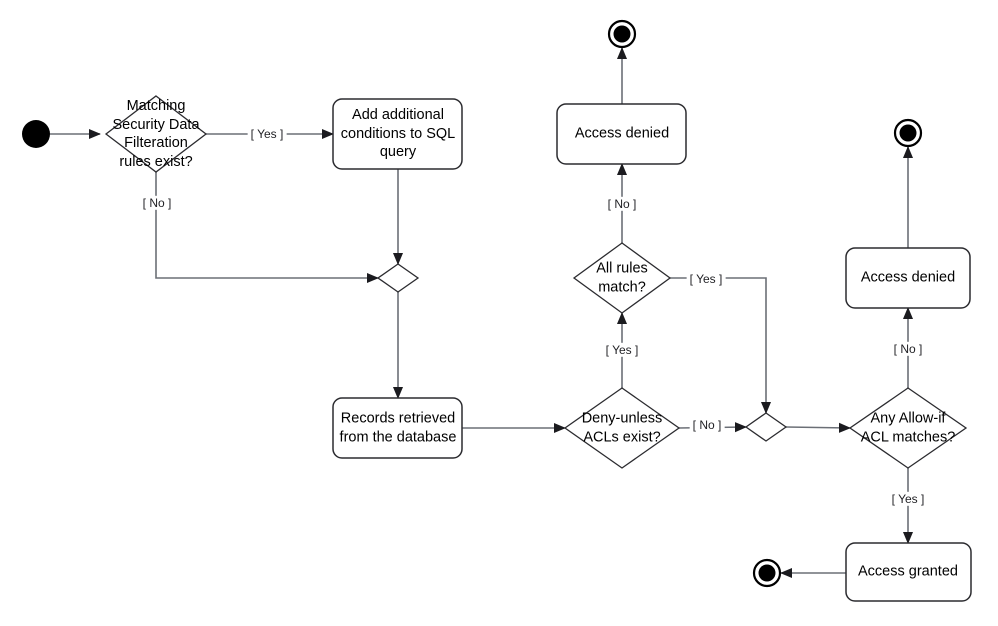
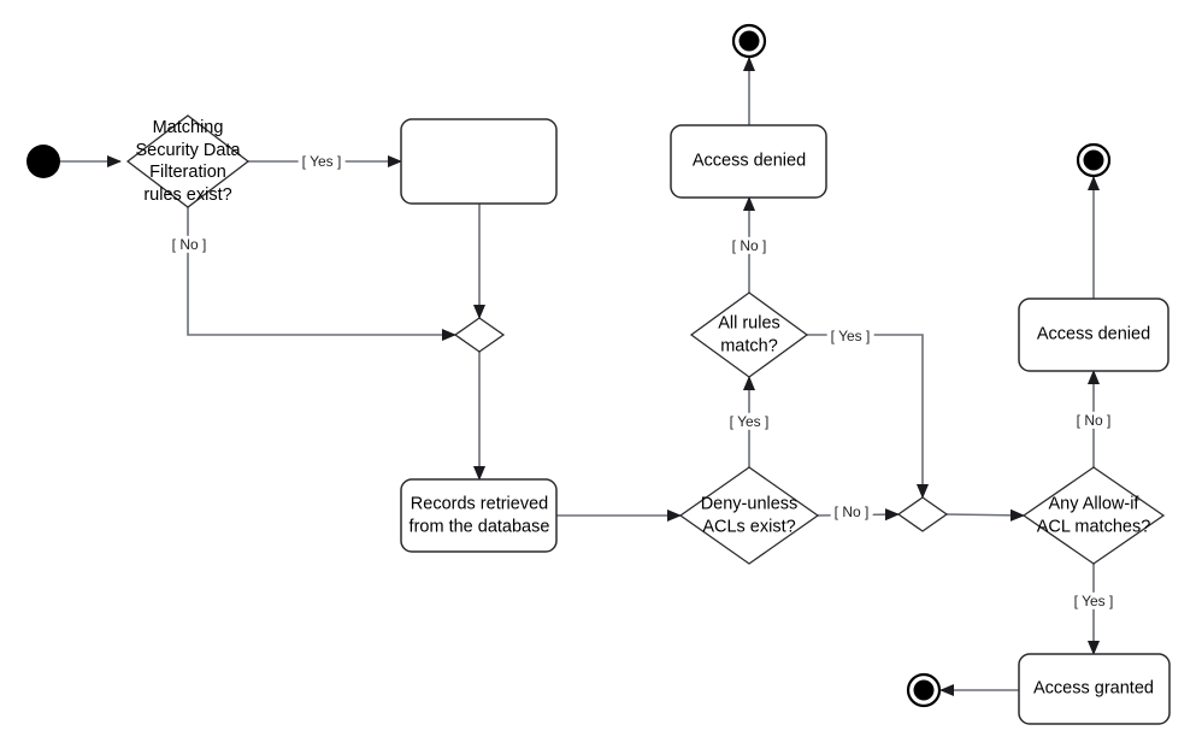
  Matching
  Security Data
  Filteration
  rules exist?
- Add additional
- conditions to SQL
- query
  Records retrieved
  from the database
  Deny-unless
  ACLs exist?
  All rules
  match?
  Access denied
  Any Allow-if
  ACL matches?
  Access denied
  Access granted
  [ Yes ]
  [ No ]
  [ Yes ]
  [ No ]
  [ Yes ]
  [ No ]
  [ No ]
  [ Yes ]
